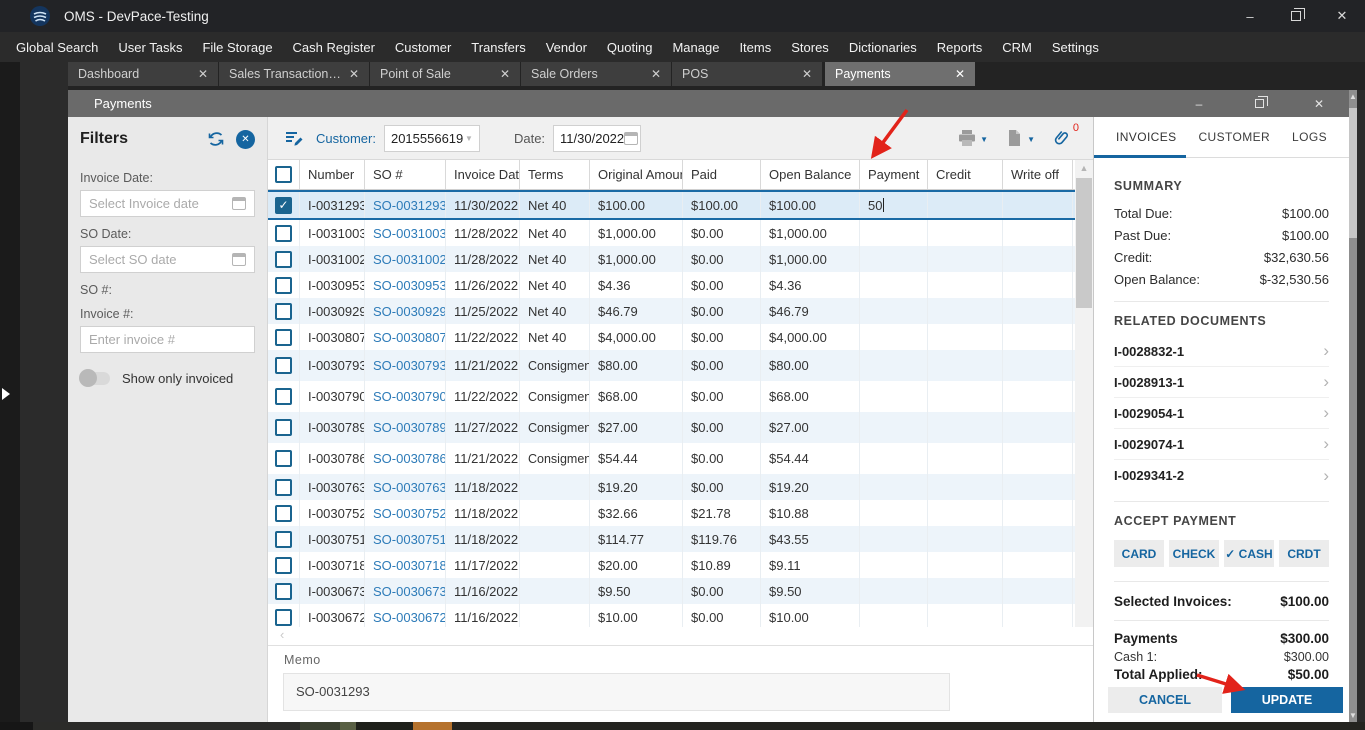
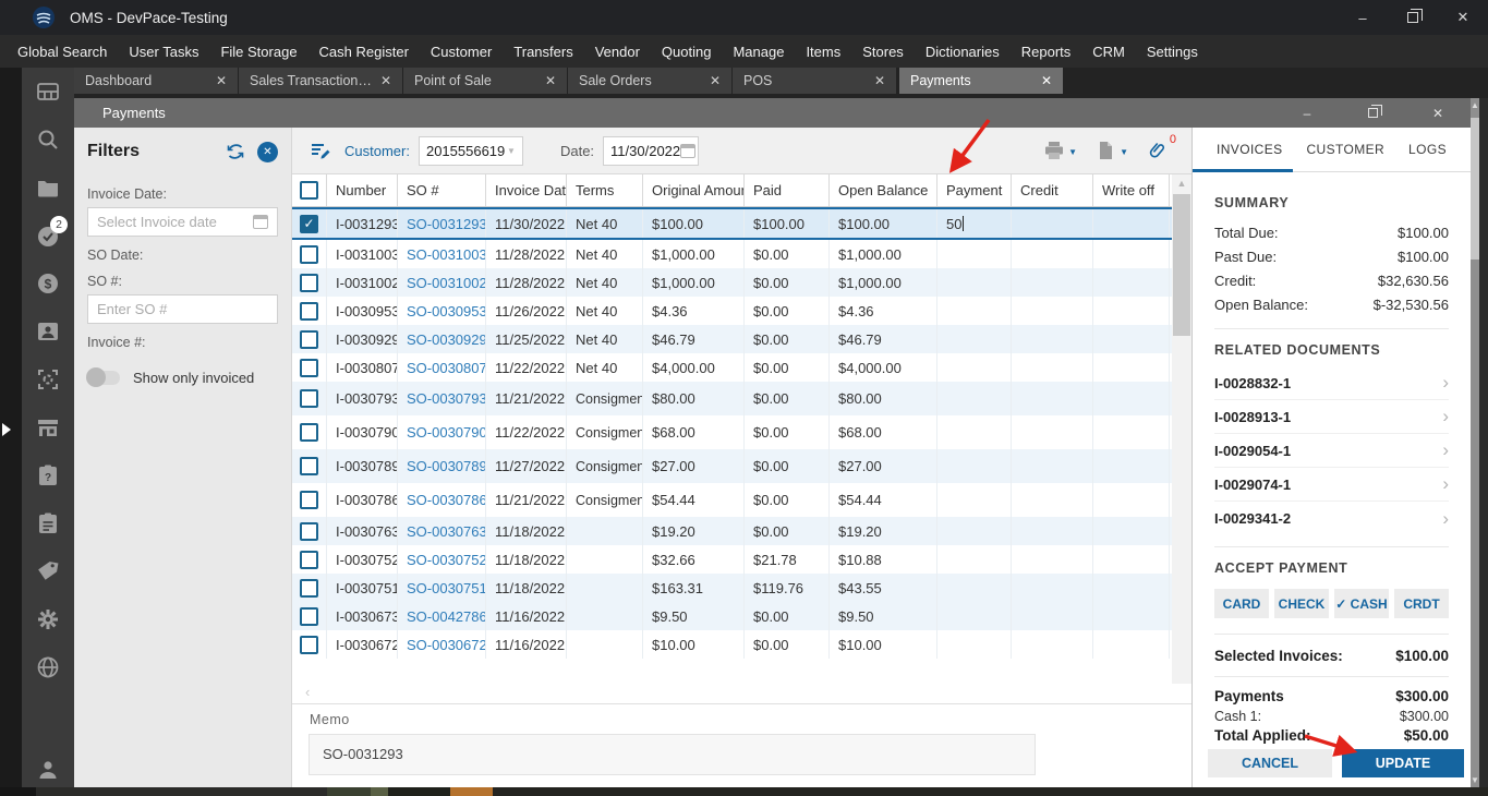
  OMS - DevPace-Testing
  –
  ✕
  Global Search
  User Tasks
  File Storage
  Cash Register
  Customer
  Transfers
  Vendor
  Quoting
  Manage
  Items
  Stores
  Dictionaries
  Reports
  CRM
  Settings
  Dashboard
  ✕
  Sales Transaction R
  ✕
  Point of Sale
  ✕
  Sale Orders
  ✕
  POS
  ✕
  Payments
  ✕
+ 2
+ $
+ ?
  Payments
  –
  ✕
  Filters
  ✕
  Invoice Date:
  Select Invoice date
  SO Date:
- Select SO date
  SO #:
+ Enter SO #
  Invoice #:
- Enter invoice #
  Show only invoiced
  Customer:
  2015556619
  ▼
  Date:
  11/30/2022
  ▼
  ▼
  0
  Number
  SO #
  Invoice Dat
  Terms
  Original Amou
  Paid
  Open Balance
  Payment
  Credit
  Write off
  ✓
  I-0031293
  SO-0031293
  11/30/2022
  Net 40
  $100.00
  $100.00
  $100.00
  50
  I-0031003
  SO-0031003
  11/28/2022
  Net 40
  $1,000.00
  $0.00
  $1,000.00
  I-0031002
  SO-0031002
  11/28/2022
  Net 40
  $1,000.00
  $0.00
  $1,000.00
  I-0030953
  SO-0030953
  11/26/2022
  Net 40
  $4.36
  $0.00
  $4.36
  I-0030929
  SO-0030929
  11/25/2022
  Net 40
  $46.79
  $0.00
  $46.79
  I-0030807
  SO-0030807
  11/22/2022
  Net 40
  $4,000.00
  $0.00
  $4,000.00
  I-0030793
  SO-0030793
  11/21/2022
  Consigmen
  $80.00
  $0.00
  $80.00
  I-0030790
  SO-0030790
  11/22/2022
  Consigmen
  $68.00
  $0.00
  $68.00
  I-0030789
  SO-0030789
  11/27/2022
  Consigmen
  $27.00
  $0.00
  $27.00
  I-0030786
  SO-0030786
  11/21/2022
  Consigmen
  $54.44
  $0.00
  $54.44
  I-0030763
  SO-0030763
  11/18/2022
  $19.20
  $0.00
  $19.20
  I-0030752
  SO-0030752
  11/18/2022
  $32.66
  $21.78
  $10.88
  I-0030751
  SO-0030751
  11/18/2022
- $114.77
+ $163.31
  $119.76
  $43.55
- I-0030718
- SO-0030718
- 11/17/2022
- $20.00
- $10.89
- $9.11
  I-0030673
- SO-0030673
+ SO-0042786
  11/16/2022
  $9.50
  $0.00
  $9.50
  I-0030672
  SO-0030672
  11/16/2022
  $10.00
  $0.00
  $10.00
  ▲
  ‹
  Memo
  SO-0031293
  INVOICES
  CUSTOMER
  LOGS
  SUMMARY
  Total Due:
  $100.00
  Past Due:
  $100.00
  Credit:
  $32,630.56
  Open Balance:
  $-32,530.56
  RELATED DOCUMENTS
  I-0028832-1
  ›
  I-0028913-1
  ›
  I-0029054-1
  ›
  I-0029074-1
  ›
  I-0029341-2
  ›
  ACCEPT PAYMENT
  CARD
  CHECK
  ✓ CASH
  CRDT
  Selected Invoices:
  $100.00
  Payments
  $300.00
  Cash 1:
  $300.00
  Total Applied
  $50.00
  CANCEL
  UPDATE
  ▲
  ▼
